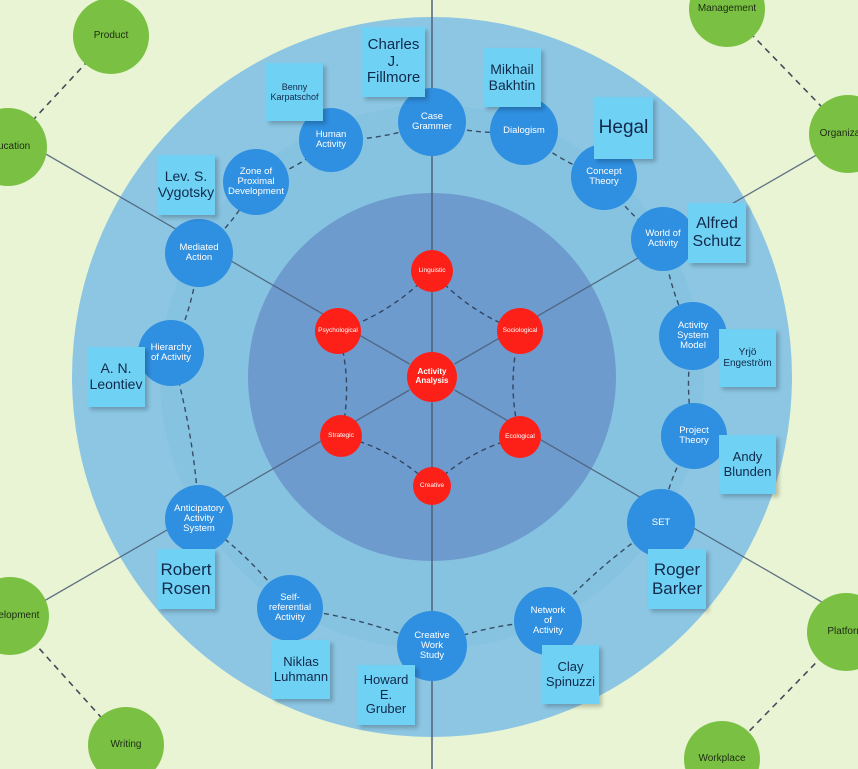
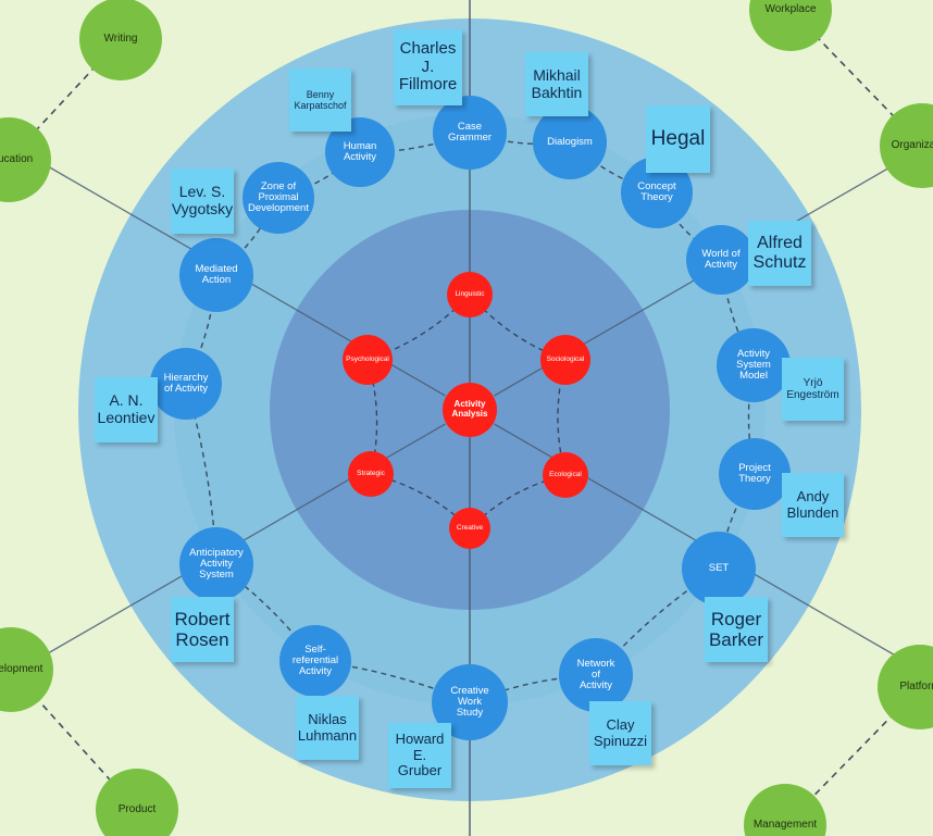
- Product
+ Writing
  ucation
- Management
+ Workplace
  elopment
- Writing
+ Product
  Platfor
- Workplace
+ Management
  Human
  Activity
  Case
  Grammer
  Dialogism
  Concept
  Theory
  World of
  Activity
  Activity
  System
  Model
  Project
  Theory
  SET
  Network
  of
  Activity
  Creative
  Work
  Study
  Self-
  referential
  Activity
  Anticipatory
  Activity
  System
  Hierarchy
  of Activity
  Mediated
  Action
  Zone of
  Proximal
  Development
  Benny
  Karpatschof
  Charles
  J.
  Fillmore
  Mikhail
  Bakhtin
  Hegal
  Alfred
  Schutz
  Yrjö
  Engeström
  Andy
  Blunden
  Roger
  Barker
  Clay
  Spinuzzi
  Howard
  E.
  Gruber
  Niklas
  Luhmann
  Robert
  Rosen
  A. N.
  Leontiev
  Lev. S.
  Vygotsky
  Activity
  Analysis
